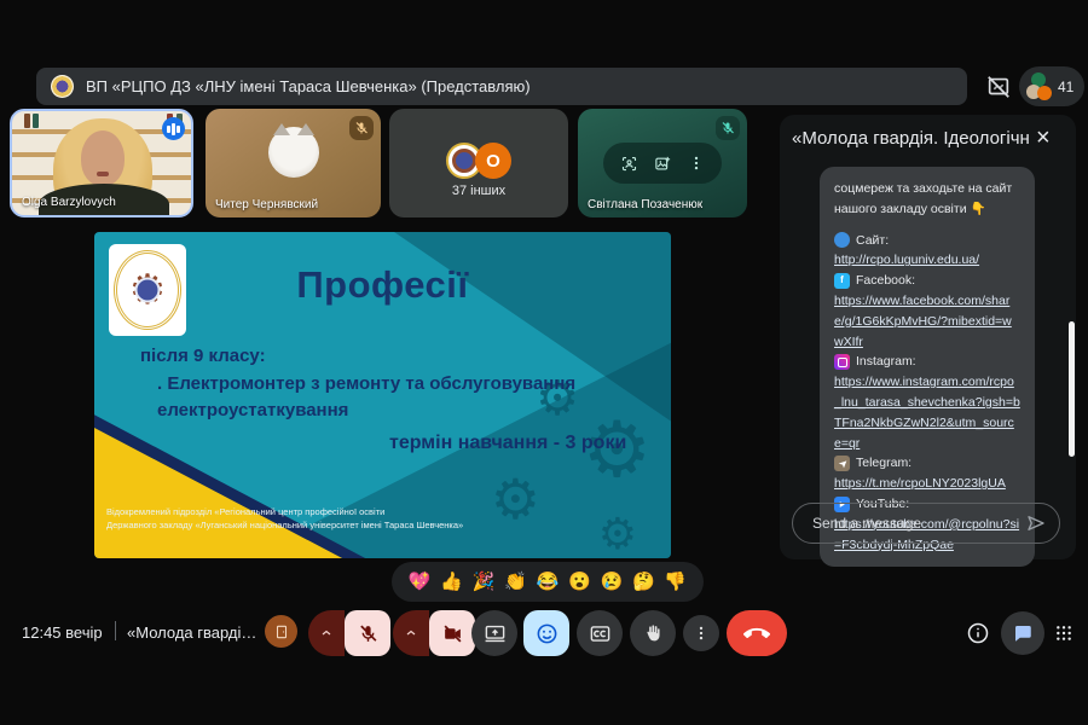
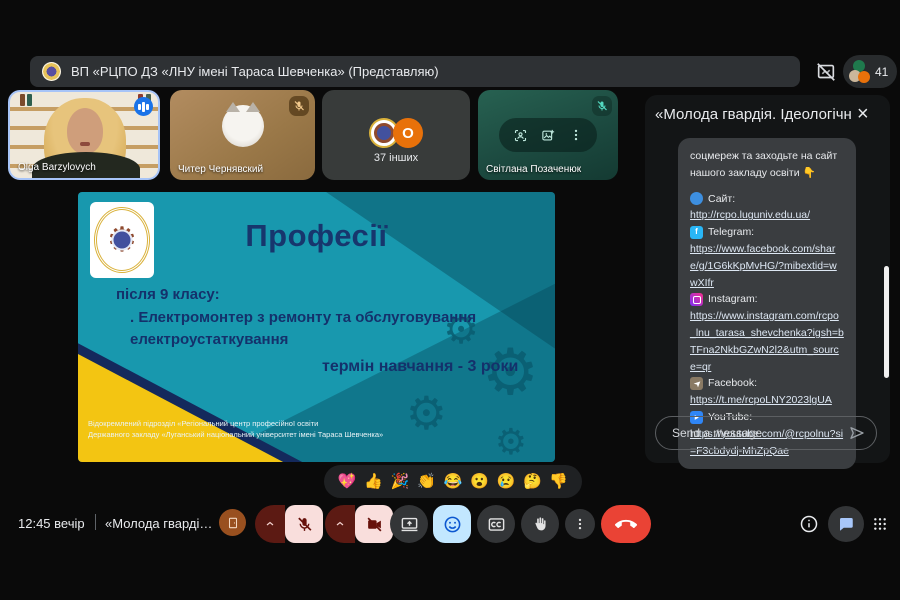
  ВП «РЦПО ДЗ «ЛНУ імені Тараса Шевченка» (Представляю)
  41
  Olga Barzylovych
  Читер Чернявский
  O
  37 інших
  Світлана Позаченюк
  ⚙
  ⚙
  ⚙
  ⚙
  Професії
  після 9 класу:
  . Електромонтер з ремонту та обслуговування
  електроустаткування
  термін навчання - 3 роки
  Відокремлений підрозділ «Регіональний центр професійної освіти
  Державного закладу «Луганський національний університет імені Тараса Шевченка»
  «Молода гвардія. Ідеологічн
  ×
  соцмереж та заходьте на сайт
  нашого закладу освіти 👇
  Сайт:
  http://rcpo.luguniv.edu.ua/
  f
- Facebook:
+ Telegram:
  https://www.facebook.com/share/g/1G6kKpMvHG/?mibextid=wwXIfr
  Instagram:
  https://www.instagram.com/rcpo_lnu_tarasa_shevchenka?igsh=bTFna2NkbGZwN2l2&utm_source=qr
- Telegram:
+ Facebook:
  https://t.me/rcpoLNY2023lgUA
  YouTube:
  https://youtube.com/@rcpolnu?si=F3cbdydj-MhZpQae
  Send a message
  💖
  👍
  🎉
  👏
  😂
  😮
  😢
  🤔
  👎
  12:45 вечір
  «Молода гвардія.
